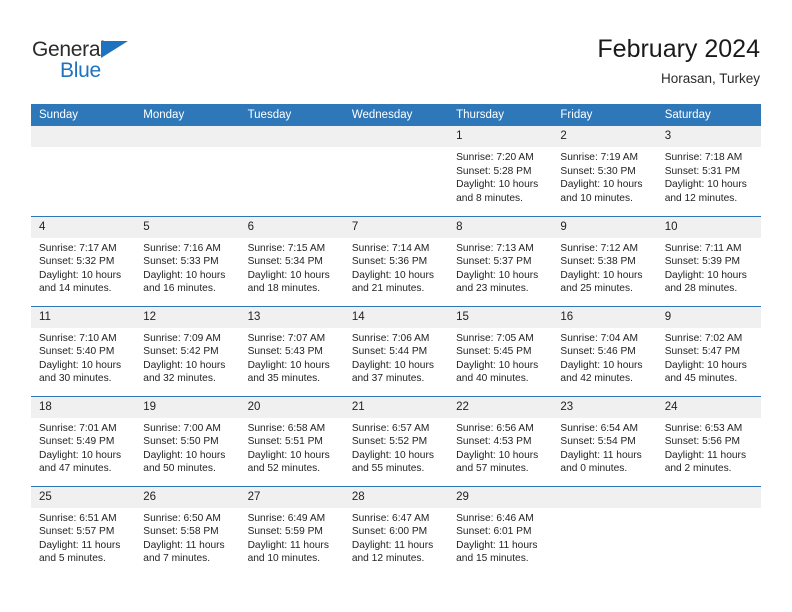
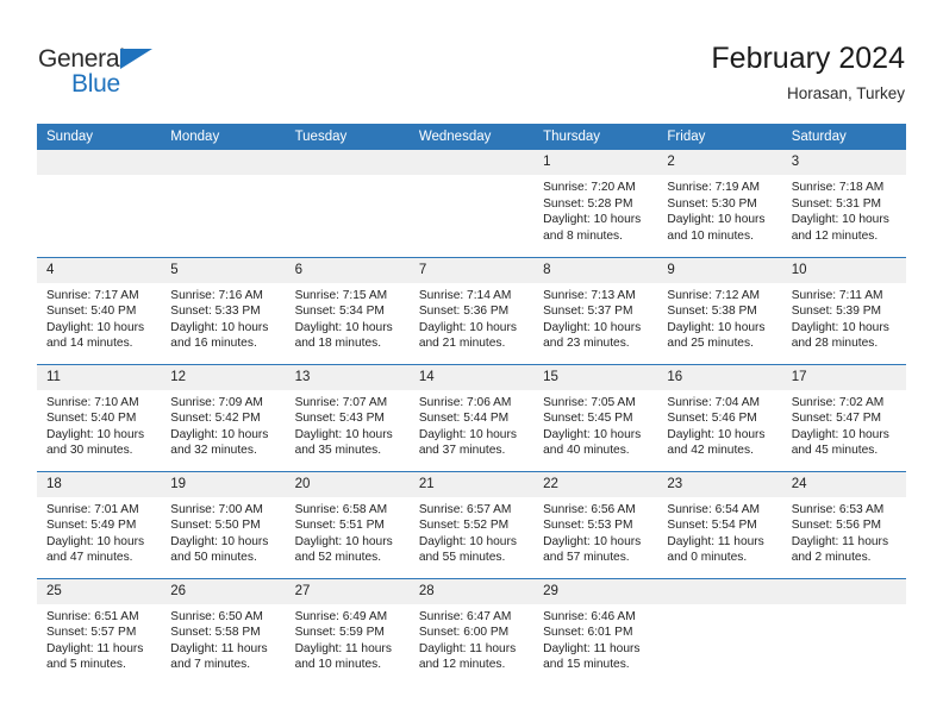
  General
  Blue
  February 2024
  Horasan, Turkey
  Sunday	Monday	Tuesday	Wednesday	Thursday	Friday	Saturday
  				1Sunrise: 7:20 AMSunset: 5:28 PMDaylight: 10 hoursand 8 minutes.	2Sunrise: 7:19 AMSunset: 5:30 PMDaylight: 10 hoursand 10 minutes.	3Sunrise: 7:18 AMSunset: 5:31 PMDaylight: 10 hoursand 12 minutes.
- 4Sunrise: 7:17 AMSunset: 5:32 PMDaylight: 10 hoursand 14 minutes.	5Sunrise: 7:16 AMSunset: 5:33 PMDaylight: 10 hoursand 16 minutes.	6Sunrise: 7:15 AMSunset: 5:34 PMDaylight: 10 hoursand 18 minutes.	7Sunrise: 7:14 AMSunset: 5:36 PMDaylight: 10 hoursand 21 minutes.	8Sunrise: 7:13 AMSunset: 5:37 PMDaylight: 10 hoursand 23 minutes.	9Sunrise: 7:12 AMSunset: 5:38 PMDaylight: 10 hoursand 25 minutes.	10Sunrise: 7:11 AMSunset: 5:39 PMDaylight: 10 hoursand 28 minutes.
+ 4Sunrise: 7:17 AMSunset: 5:40 PMDaylight: 10 hoursand 14 minutes.	5Sunrise: 7:16 AMSunset: 5:33 PMDaylight: 10 hoursand 16 minutes.	6Sunrise: 7:15 AMSunset: 5:34 PMDaylight: 10 hoursand 18 minutes.	7Sunrise: 7:14 AMSunset: 5:36 PMDaylight: 10 hoursand 21 minutes.	8Sunrise: 7:13 AMSunset: 5:37 PMDaylight: 10 hoursand 23 minutes.	9Sunrise: 7:12 AMSunset: 5:38 PMDaylight: 10 hoursand 25 minutes.	10Sunrise: 7:11 AMSunset: 5:39 PMDaylight: 10 hoursand 28 minutes.
- 11Sunrise: 7:10 AMSunset: 5:40 PMDaylight: 10 hoursand 30 minutes.	12Sunrise: 7:09 AMSunset: 5:42 PMDaylight: 10 hoursand 32 minutes.	13Sunrise: 7:07 AMSunset: 5:43 PMDaylight: 10 hoursand 35 minutes.	14Sunrise: 7:06 AMSunset: 5:44 PMDaylight: 10 hoursand 37 minutes.	15Sunrise: 7:05 AMSunset: 5:45 PMDaylight: 10 hoursand 40 minutes.	16Sunrise: 7:04 AMSunset: 5:46 PMDaylight: 10 hoursand 42 minutes.	9Sunrise: 7:02 AMSunset: 5:47 PMDaylight: 10 hoursand 45 minutes.
+ 11Sunrise: 7:10 AMSunset: 5:40 PMDaylight: 10 hoursand 30 minutes.	12Sunrise: 7:09 AMSunset: 5:42 PMDaylight: 10 hoursand 32 minutes.	13Sunrise: 7:07 AMSunset: 5:43 PMDaylight: 10 hoursand 35 minutes.	14Sunrise: 7:06 AMSunset: 5:44 PMDaylight: 10 hoursand 37 minutes.	15Sunrise: 7:05 AMSunset: 5:45 PMDaylight: 10 hoursand 40 minutes.	16Sunrise: 7:04 AMSunset: 5:46 PMDaylight: 10 hoursand 42 minutes.	17Sunrise: 7:02 AMSunset: 5:47 PMDaylight: 10 hoursand 45 minutes.
- 18Sunrise: 7:01 AMSunset: 5:49 PMDaylight: 10 hoursand 47 minutes.	19Sunrise: 7:00 AMSunset: 5:50 PMDaylight: 10 hoursand 50 minutes.	20Sunrise: 6:58 AMSunset: 5:51 PMDaylight: 10 hoursand 52 minutes.	21Sunrise: 6:57 AMSunset: 5:52 PMDaylight: 10 hoursand 55 minutes.	22Sunrise: 6:56 AMSunset: 4:53 PMDaylight: 10 hoursand 57 minutes.	23Sunrise: 6:54 AMSunset: 5:54 PMDaylight: 11 hoursand 0 minutes.	24Sunrise: 6:53 AMSunset: 5:56 PMDaylight: 11 hoursand 2 minutes.
+ 18Sunrise: 7:01 AMSunset: 5:49 PMDaylight: 10 hoursand 47 minutes.	19Sunrise: 7:00 AMSunset: 5:50 PMDaylight: 10 hoursand 50 minutes.	20Sunrise: 6:58 AMSunset: 5:51 PMDaylight: 10 hoursand 52 minutes.	21Sunrise: 6:57 AMSunset: 5:52 PMDaylight: 10 hoursand 55 minutes.	22Sunrise: 6:56 AMSunset: 5:53 PMDaylight: 10 hoursand 57 minutes.	23Sunrise: 6:54 AMSunset: 5:54 PMDaylight: 11 hoursand 0 minutes.	24Sunrise: 6:53 AMSunset: 5:56 PMDaylight: 11 hoursand 2 minutes.
  25Sunrise: 6:51 AMSunset: 5:57 PMDaylight: 11 hoursand 5 minutes.	26Sunrise: 6:50 AMSunset: 5:58 PMDaylight: 11 hoursand 7 minutes.	27Sunrise: 6:49 AMSunset: 5:59 PMDaylight: 11 hoursand 10 minutes.	28Sunrise: 6:47 AMSunset: 6:00 PMDaylight: 11 hoursand 12 minutes.	29Sunrise: 6:46 AMSunset: 6:01 PMDaylight: 11 hoursand 15 minutes.
